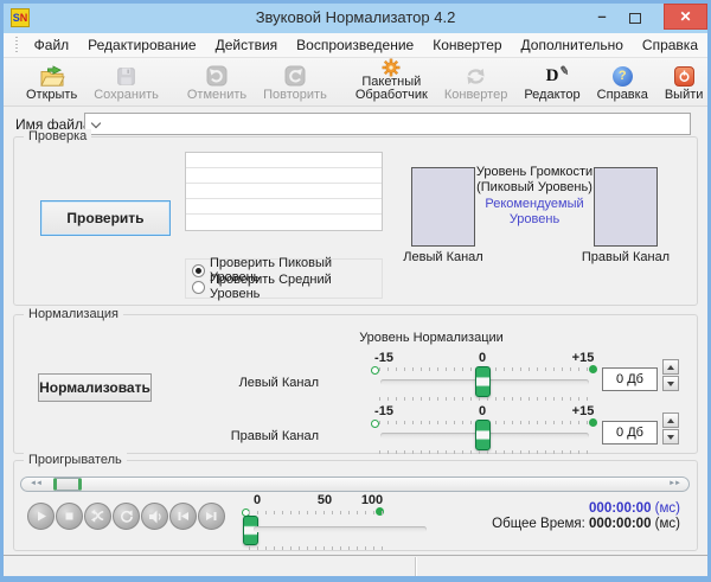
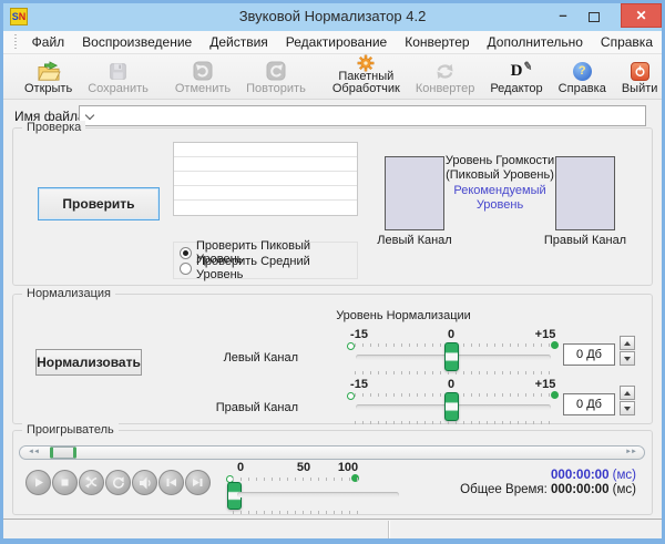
  SN
  Звуковой Нормализатор 4.2
  –
  ✕
  Файл
- Редактирование
+ Воспроизведение
  Действия
- Воспроизведение
+ Редактирование
  Конвертер
  Дополнительно
  Справка
  Открыть
  Сохранить
  Отменить
  Повторить
  Пакетный
  Обработчик
  Конвертер
  D
  Редактор
  ?
  Справка
  Выйти
  Имя файл
  Проверка
  Проверить
  Проверить Пиковый Уровень
  Проверить Средний Уровень
  Уровень Громкости
  (Пиковый Уровень)
  Рекомендуемый
  Уровень
  Левый Канал
  Правый Канал
  Нормализация
  Нормализовать
  Уровень Нормализации
  Левый Канал
  -15
  0
  +15
  0 Дб
  Правый Канал
  -15
  0
  +15
  0 Дб
  Проигрыватель
  0
  50
  100
  000:00:00 (мс)
  Общее Время: 000:00:00 (мс)
